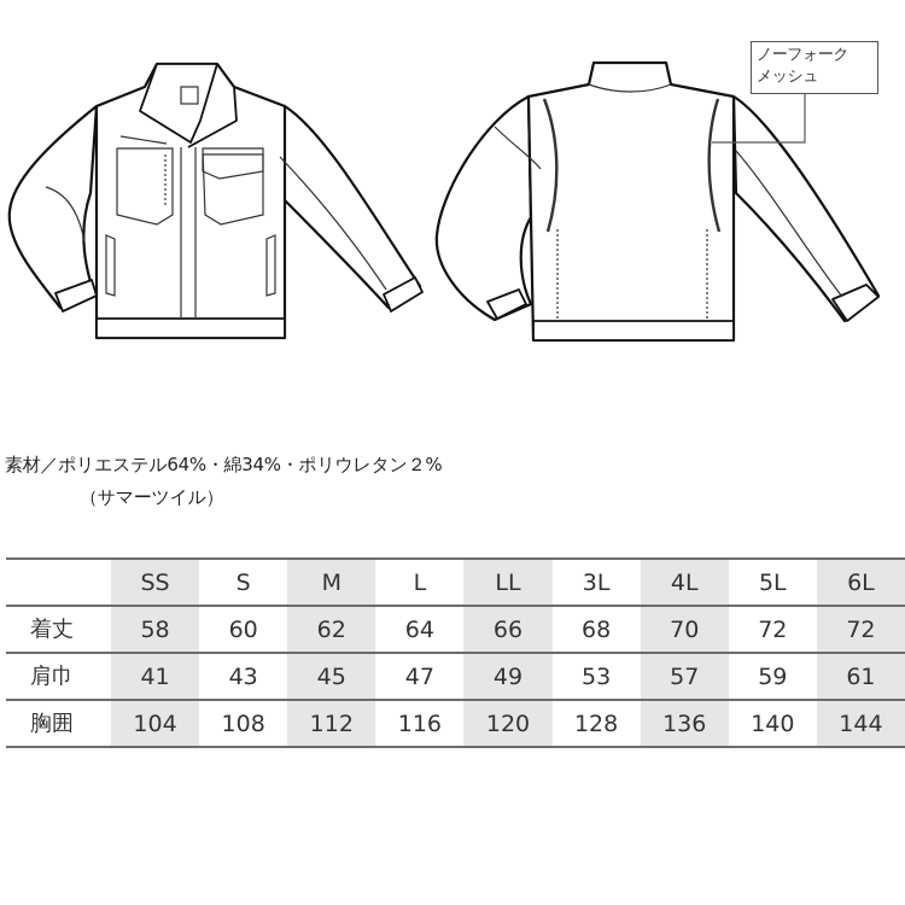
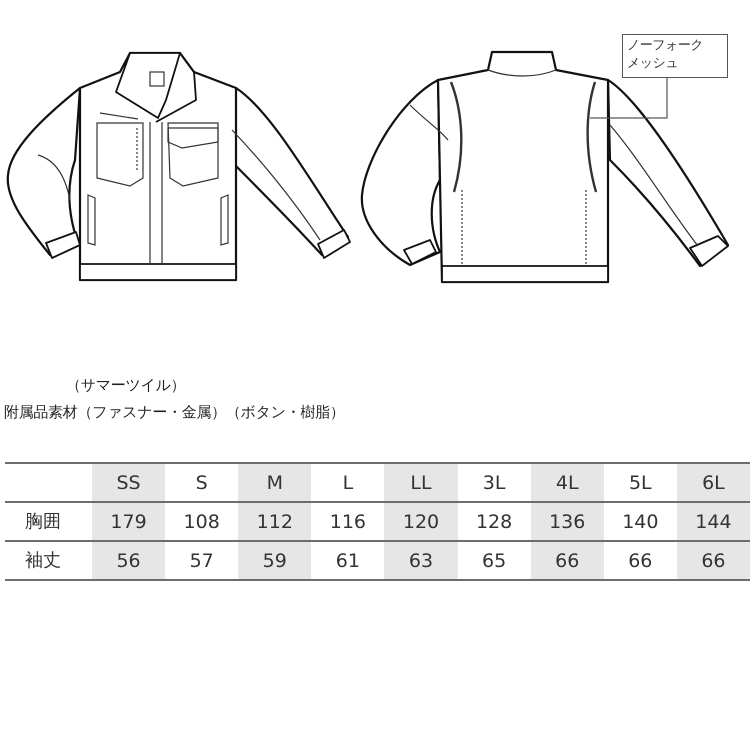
  ノーフォーク
  メッシュ
- 素材／ポリエステル64%・綿34%・ポリウレタン２%
  （サマーツイル）
+ 附属品素材（ファスナー・金属）（ボタン・樹脂）
  	SS	S	M	L	LL	3L	4L	5L	6L
- 着丈	58	60	62	64	66	68	70	72	72
- 肩巾	41	43	45	47	49	53	57	59	61
- 胸囲	104	108	112	116	120	128	136	140	144
+ 胸囲	179	108	112	116	120	128	136	140	144
+ 袖丈	56	57	59	61	63	65	66	66	66
